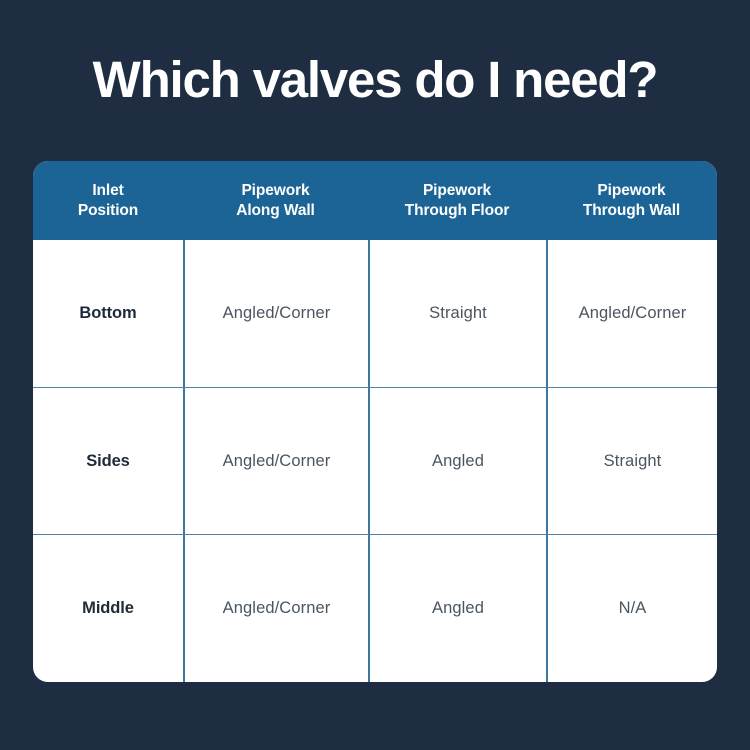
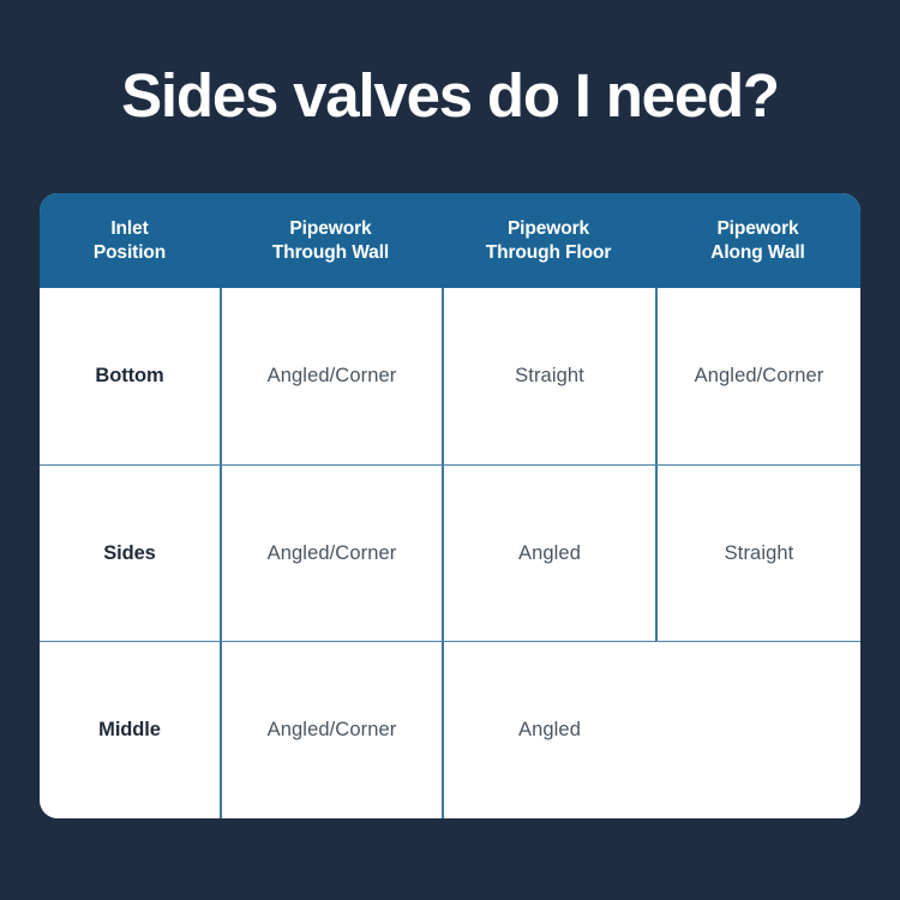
- Which valves do I need?
+ Sides valves do I need?
  Inlet
  Position
  Pipework
- Along Wall
+ Through Wall
  Pipework
  Through Floor
  Pipework
- Through Wall
+ Along Wall
  Bottom
  Angled/Corner
  Straight
  Angled/Corner
  Sides
  Angled/Corner
  Angled
  Straight
  Middle
  Angled/Corner
  Angled
- N/A
